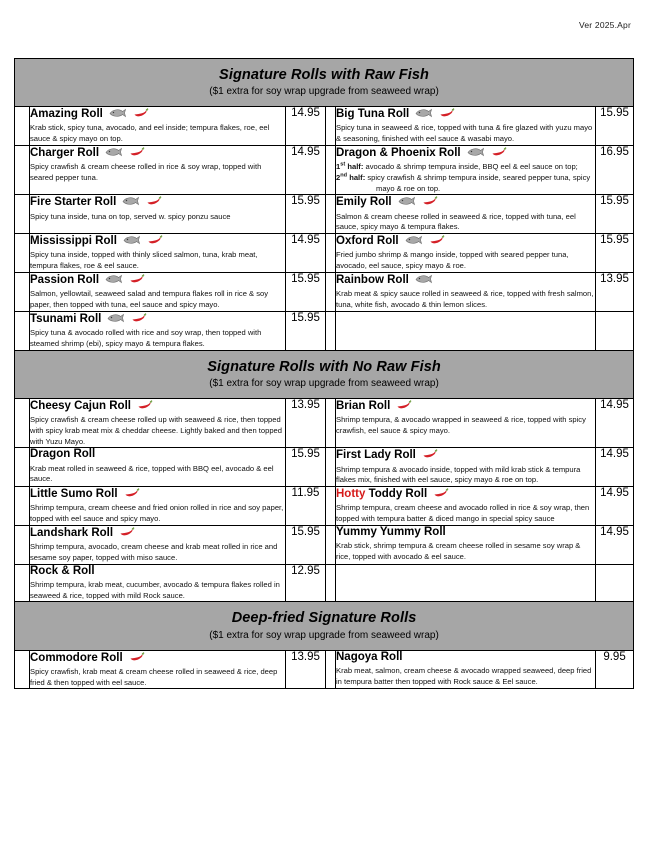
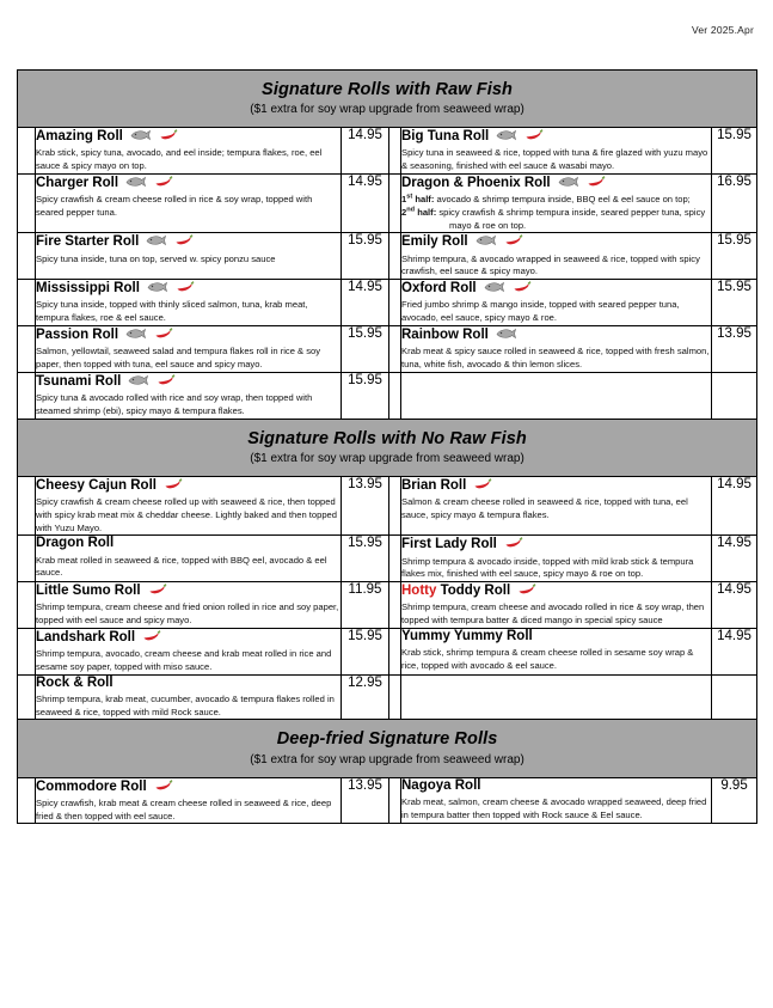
  Ver 2025.Apr
  Signature Rolls with Raw Fish($1 extra for soy wrap upgrade from seaweed wrap)
  	Amazing RollKrab stick, spicy tuna, avocado, and eel inside; tempura flakes, roe, eel sauce & spicy mayo on top.	14.95		Big Tuna RollSpicy tuna in seaweed & rice, topped with tuna & fire glazed with yuzu mayo & seasoning, finished with eel sauce & wasabi mayo.	15.95
  	Charger RollSpicy crawfish & cream cheese rolled in rice & soy wrap, topped with seared pepper tuna.	14.95		Dragon & Phoenix Roll1 half: avocado & shrimp tempura inside, BBQ eel & eel sauce on top;2 half: spicy crawfish & shrimp tempura inside, seared pepper tuna, spicymayo & roe on top.	16.95
- 	Fire Starter RollSpicy tuna inside, tuna on top, served w. spicy ponzu sauce	15.95		Emily RollSalmon & cream cheese rolled in seaweed & rice, topped with tuna, eel sauce, spicy mayo & tempura flakes.	15.95
+ 	Fire Starter RollSpicy tuna inside, tuna on top, served w. spicy ponzu sauce	15.95		Emily RollShrimp tempura, & avocado wrapped in seaweed & rice, topped with spicy crawfish, eel sauce & spicy mayo.	15.95
  	Mississippi RollSpicy tuna inside, topped with thinly sliced salmon, tuna, krab meat, tempura flakes, roe & eel sauce.	14.95		Oxford RollFried jumbo shrimp & mango inside, topped with seared pepper tuna, avocado, eel sauce, spicy mayo & roe.	15.95
  	Passion RollSalmon, yellowtail, seaweed salad and tempura flakes roll in rice & soy paper, then topped with tuna, eel sauce and spicy mayo.	15.95		Rainbow RollKrab meat & spicy sauce rolled in seaweed & rice, topped with fresh salmon, tuna, white fish, avocado & thin lemon slices.	13.95
  	Tsunami RollSpicy tuna & avocado rolled with rice and soy wrap, then topped with steamed shrimp (ebi), spicy mayo & tempura flakes.	15.95
  Signature Rolls with No Raw Fish($1 extra for soy wrap upgrade from seaweed wrap)
- 	Cheesy Cajun RollSpicy crawfish & cream cheese rolled up with seaweed & rice, then topped with spicy krab meat mix & cheddar cheese. Lightly baked and then topped with Yuzu Mayo.	13.95		Brian RollShrimp tempura, & avocado wrapped in seaweed & rice, topped with spicy crawfish, eel sauce & spicy mayo.	14.95
+ 	Cheesy Cajun RollSpicy crawfish & cream cheese rolled up with seaweed & rice, then topped with spicy krab meat mix & cheddar cheese. Lightly baked and then topped with Yuzu Mayo.	13.95		Brian RollSalmon & cream cheese rolled in seaweed & rice, topped with tuna, eel sauce, spicy mayo & tempura flakes.	14.95
  	Dragon RollKrab meat rolled in seaweed & rice, topped with BBQ eel, avocado & eel sauce.	15.95		First Lady RollShrimp tempura & avocado inside, topped with mild krab stick & tempura flakes mix, finished with eel sauce, spicy mayo & roe on top.	14.95
  	Little Sumo RollShrimp tempura, cream cheese and fried onion rolled in rice and soy paper, topped with eel sauce and spicy mayo.	11.95		Hotty Toddy RollShrimp tempura, cream cheese and avocado rolled in rice & soy wrap, then topped with tempura batter & diced mango in special spicy sauce	14.95
  	Landshark RollShrimp tempura, avocado, cream cheese and krab meat rolled in rice and sesame soy paper, topped with miso sauce.	15.95		Yummy Yummy RollKrab stick, shrimp tempura & cream cheese rolled in sesame soy wrap & rice, topped with avocado & eel sauce.	14.95
  	Rock & RollShrimp tempura, krab meat, cucumber, avocado & tempura flakes rolled in seaweed & rice, topped with mild Rock sauce.	12.95
  Deep-fried Signature Rolls($1 extra for soy wrap upgrade from seaweed wrap)
  	Commodore RollSpicy crawfish, krab meat & cream cheese rolled in seaweed & rice, deep fried & then topped with eel sauce.	13.95		Nagoya RollKrab meat, salmon, cream cheese & avocado wrapped seaweed, deep fried in tempura batter then topped with Rock sauce & Eel sauce.	9.95
